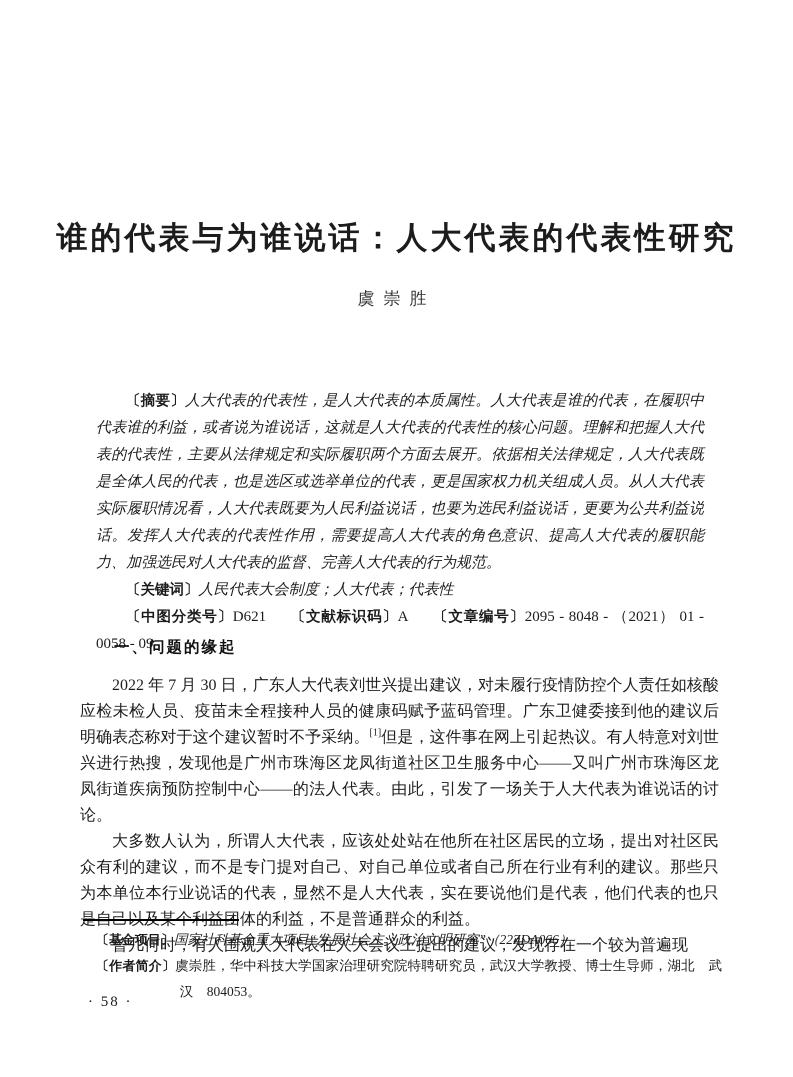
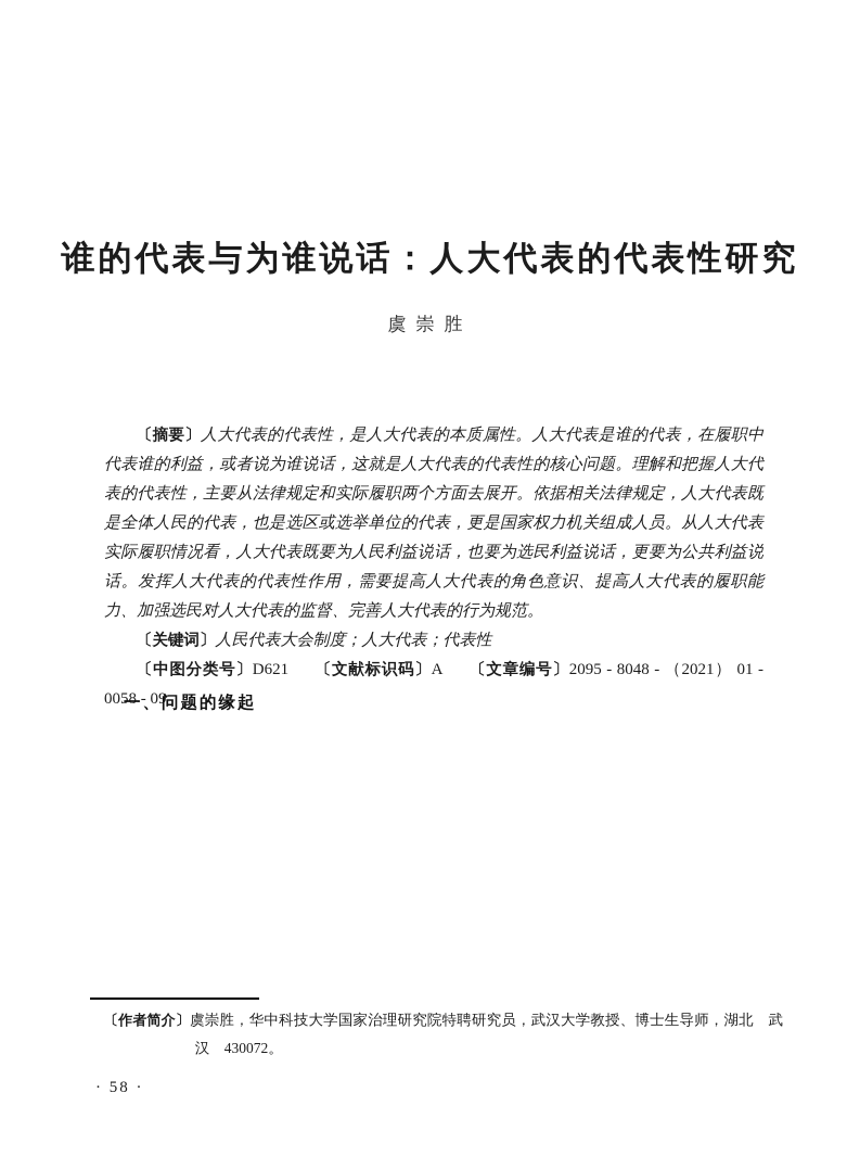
  谁的代表与为谁说话：人大代表的代表性研究
  虞崇胜
  〔摘要〕人大代表的代表性，是人大代表的本质属性。人大代表是谁的代表，在履职中代表谁的利益，或者说为谁说话，这就是人大代表的代表性的核心问题。理解和把握人大代表的代表性，主要从法律规定和实际履职两个方面去展开。依据相关法律规定，人大代表既是全体人民的代表，也是选区或选举单位的代表，更是国家权力机关组成人员。从人大代表实际履职情况看，人大代表既要为人民利益说话，也要为选民利益说话，更要为公共利益说话。发挥人大代表的代表性作用，需要提高人大代表的角色意识、提高人大代表的履职能力、加强选民对人大代表的监督、完善人大代表的行为规范。
  〔关键词〕人民代表大会制度；人大代表；代表性
  〔中图分类号〕D621 〔文献标识码〕A 〔文章编号〕2095 - 8048 - （2021） 01 - 0058 - 09
  一、问题的缘起
- 2022 年 7 月 30 日，广东人大代表刘世兴提出建议，对未履行疫情防控个人责任如核酸应检未检人员、疫苗未全程接种人员的健康码赋予蓝码管理。广东卫健委接到他的建议后明确表态称对于这个建议暂时不予采纳。[1]但是，这件事在网上引起热议。有人特意对刘世兴进行热搜，发现他是广州市珠海区龙凤街道社区卫生服务中心——又叫广州市珠海区龙凤街道疾病预防控制中心——的法人代表。由此，引发了一场关于人大代表为谁说话的讨论。
- 大多数人认为，所谓人大代表，应该处处站在他所在社区居民的立场，提出对社区民众有利的建议，而不是专门提对自己、对自己单位或者自己所在行业有利的建议。那些只为本单位本行业说话的代表，显然不是人大代表，实在要说他们是代表，他们代表的也只是自己以及某个利益团体的利益，不是普通群众的利益。
- 曾几何时，有人围观人大代表在人大会议上提出的建议，发现存在一个较为普遍现
- 〔基金项目〕国家社科基金重大项目“发展社会主义政治文明研究”（22ZDA066）
- 〔作者简介〕虞崇胜，华中科技大学国家治理研究院特聘研究员，武汉大学教授、博士生导师，湖北 武汉 804053。
+ 〔作者简介〕虞崇胜，华中科技大学国家治理研究院特聘研究员，武汉大学教授、博士生导师，湖北 武汉 430072。
  · 58 ·
